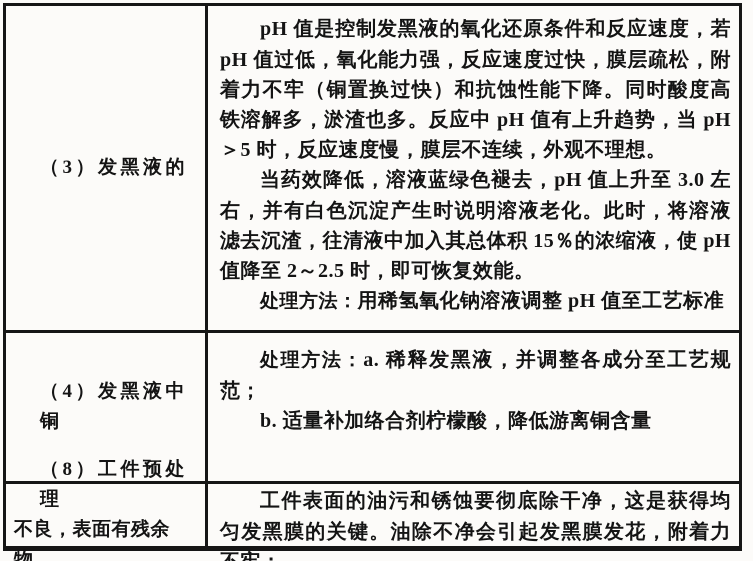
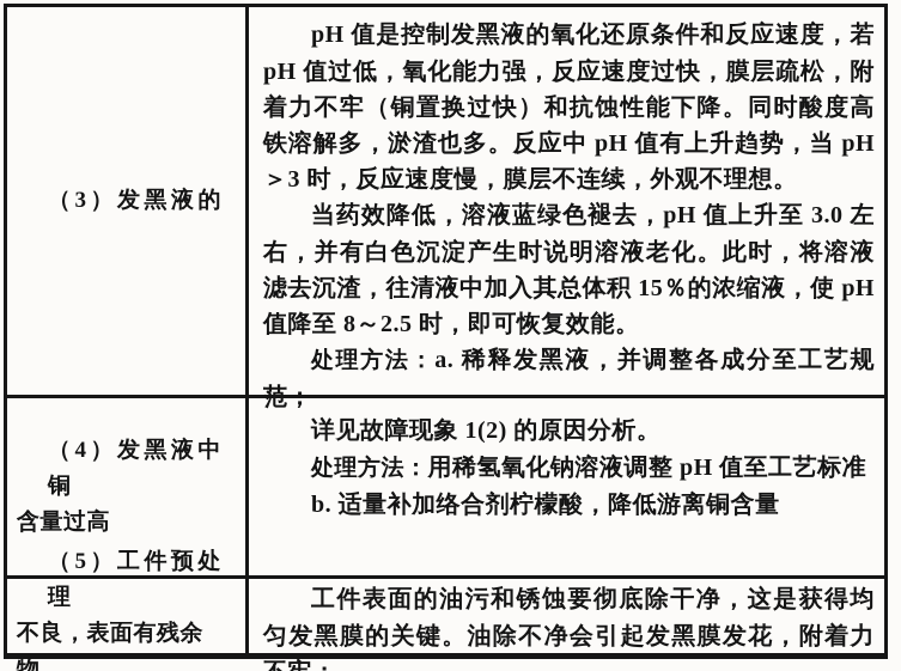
  （3）发黑液的
- pH 值是控制发黑液的氧化还原条件和反应速度，若 pH 值过低，氧化能力强，反应速度过快，膜层疏松，附着力不牢（铜置换过快）和抗蚀性能下降。同时酸度高铁溶解多，淤渣也多。反应中 pH 值有上升趋势，当 pH＞5 时，反应速度慢，膜层不连续，外观不理想。
+ pH 值是控制发黑液的氧化还原条件和反应速度，若 pH 值过低，氧化能力强，反应速度过快，膜层疏松，附着力不牢（铜置换过快）和抗蚀性能下降。同时酸度高铁溶解多，淤渣也多。反应中 pH 值有上升趋势，当 pH＞3 时，反应速度慢，膜层不连续，外观不理想。
- 当药效降低，溶液蓝绿色褪去，pH 值上升至 3.0 左右，并有白色沉淀产生时说明溶液老化。此时，将溶液滤去沉渣，往清液中加入其总体积 15％的浓缩液，使 pH 值降至 2～2.5 时，即可恢复效能。
+ 当药效降低，溶液蓝绿色褪去，pH 值上升至 3.0 左右，并有白色沉淀产生时说明溶液老化。此时，将溶液滤去沉渣，往清液中加入其总体积 15％的浓缩液，使 pH 值降至 8～2.5 时，即可恢复效能。
- 处理方法：用稀氢氧化钠溶液调整 pH 值至工艺标准
+ 处理方法：a. 稀释发黑液，并调整各成分至工艺规范；
  （4）发黑液中铜
+ 含量过高
+ 详见故障现象 1(2) 的原因分析。
- 处理方法：a. 稀释发黑液，并调整各成分至工艺规范；
+ 处理方法：用稀氢氧化钠溶液调整 pH 值至工艺标准
  b. 适量补加络合剂柠檬酸，降低游离铜含量
- （8）工件预处理
+ （5）工件预处理
  不良，表面有残余物
  工件表面的油污和锈蚀要彻底除干净，这是获得均匀发黑膜的关键。油除不净会引起发黑膜发花，附着力
